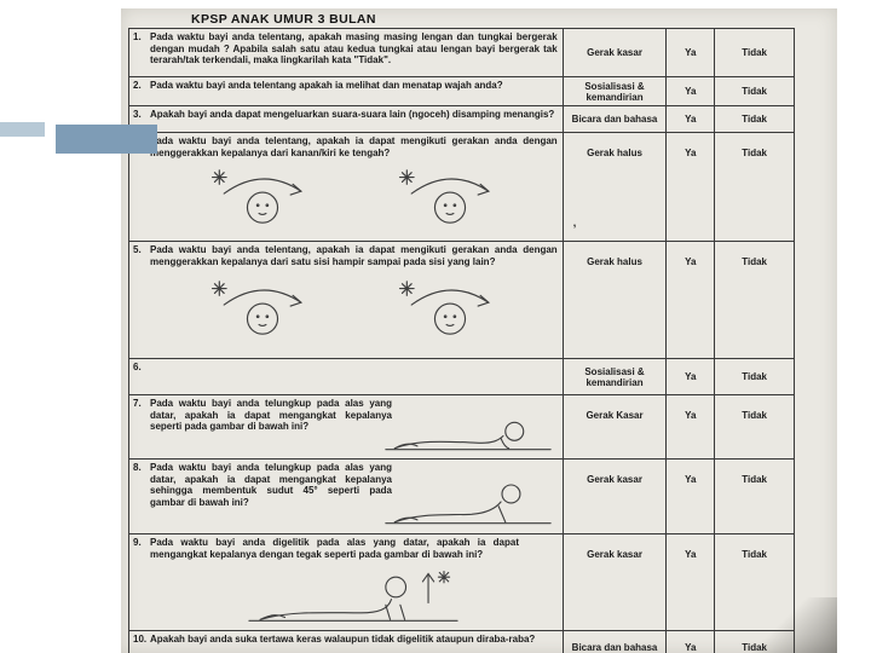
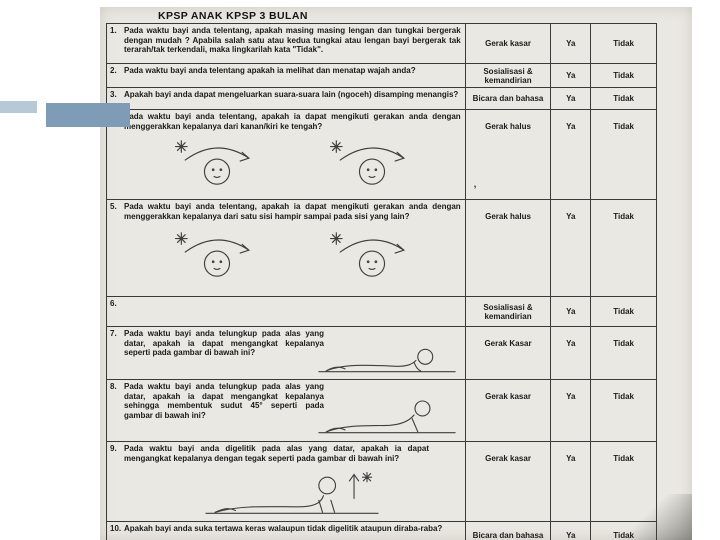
- KPSP ANAK UMUR 3 BULAN
+ KPSP ANAK KPSP 3 BULAN
  1.
  Pada waktu bayi anda telentang, apakah masing masing lengan dan tungkai bergerak dengan mudah ? Apabila salah satu atau kedua tungkai atau lengan bayi bergerak tak terarah/tak terkendali, maka lingkarilah kata "Tidak".
  Gerak kasar
  Ya
  Tidak
  2.
  Pada waktu bayi anda telentang apakah ia melihat dan menatap wajah anda?
  Sosialisasi & kemandirian
  Ya
  Tidak
  3.
  Apakah bayi anda dapat mengeluarkan suara-suara lain (ngoceh) disamping menangis?
  Bicara dan bahasa
  Ya
  Tidak
  ada waktu bayi anda telentang, apakah ia dapat mengikuti gerakan anda dengan enggerakkan kepalanya dari kanan/kiri ke tengah?
  Gerak halus
  ,
  Ya
  Tidak
  5.
  Pada waktu bayi anda telentang, apakah ia dapat mengikuti gerakan anda dengan menggerakkan kepalanya dari satu sisi hampir sampai pada sisi yang lain?
  Gerak halus
  Ya
  Tidak
  6.
  Sosialisasi & kemandirian
  Ya
  Tidak
  7.
  Pada waktu bayi anda telungkup pada alas yang datar, apakah ia dapat mengangkat kepalanya seperti pada gambar di bawah ini?
  Gerak Kasar
  Ya
  Tidak
  8.
  Pada waktu bayi anda telungkup pada alas yang datar, apakah ia dapat mengangkat kepalanya sehingga membentuk sudut 45° seperti pada gambar di bawah ini?
  Gerak kasar
  Ya
  Tidak
  9.
  Pada waktu bayi anda digelitik pada alas yang datar, apakah ia dapat mengangkat kepalanya dengan tegak seperti pada gambar di bawah ini?
  Gerak kasar
  Ya
  Tidak
  10.
  Apakah bayi anda suka tertawa keras walaupun tidak digelitik ataupun diraba-raba?
  Bicara dan bahasa
  Ya
